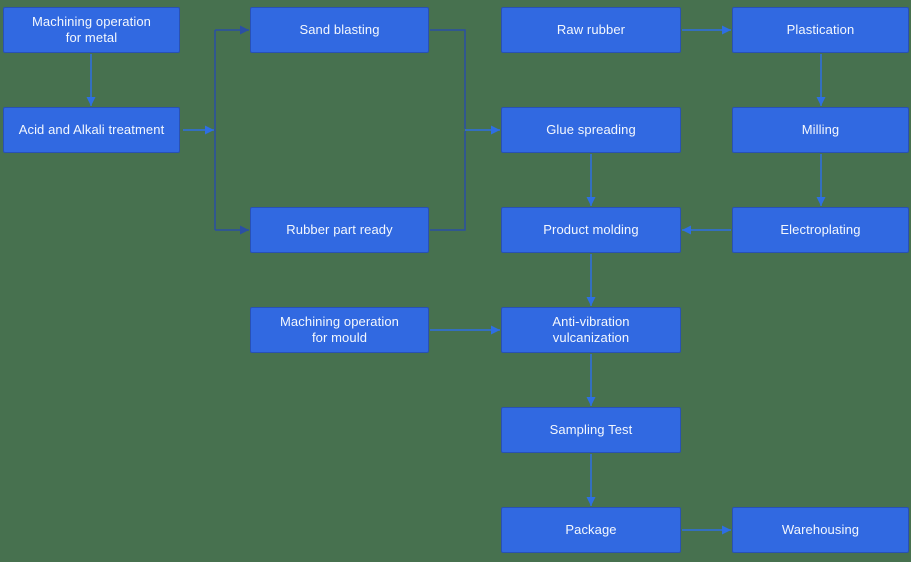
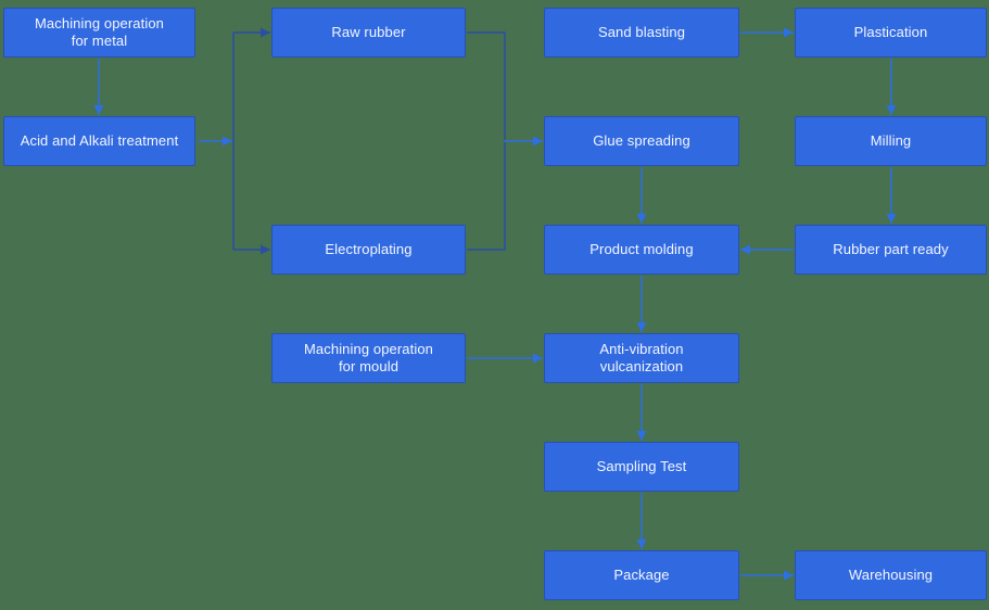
  Machining operation
  for metal
  Acid and Alkali treatment
- Sand blasting
+ Raw rubber
- Rubber part ready
+ Electroplating
  Machining operation
  for mould
- Raw rubber
+ Sand blasting
  Glue spreading
  Product molding
  Anti-vibration
  vulcanization
  Sampling Test
  Package
  Plastication
  Milling
- Electroplating
+ Rubber part ready
  Warehousing
